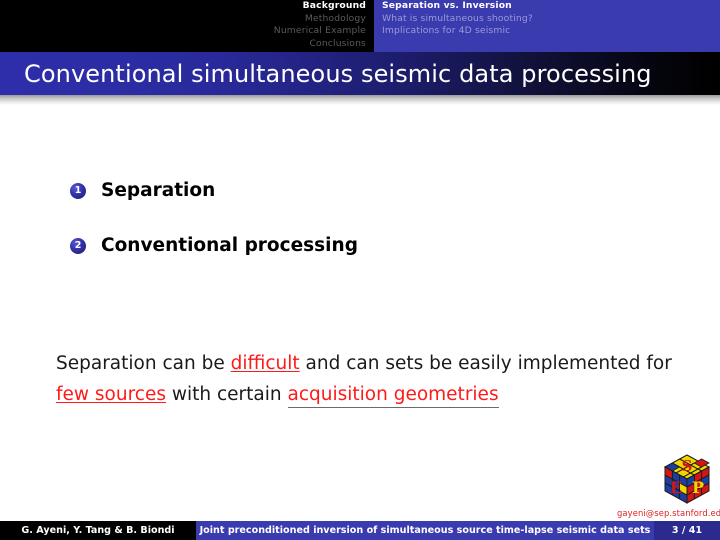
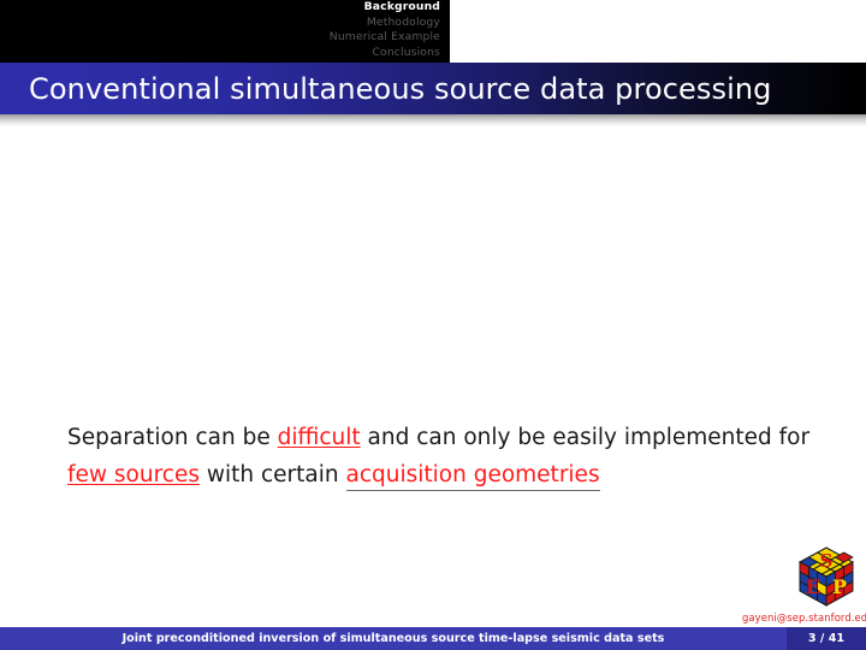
  Background
  Methodology
  Numerical Example
  Conclusions
- Separation vs. Inversion
- What is simultaneous shooting?
- Implications for 4D seismic
- Conventional simultaneous seismic data processing
+ Conventional simultaneous source data processing
- 1
- Separation
- 2
- Conventional processing
- Separation can be difficult and can sets be easily implemented for few sources with certain acquisition geometries
+ Separation can be difficult and can only be easily implemented for few sources with certain acquisition geometries
  S
  E
  P
  gayeni@sep.stanford.ed
- G. Ayeni, Y. Tang & B. Biondi
  Joint preconditioned inversion of simultaneous source time-lapse seismic data sets
  3 / 41
